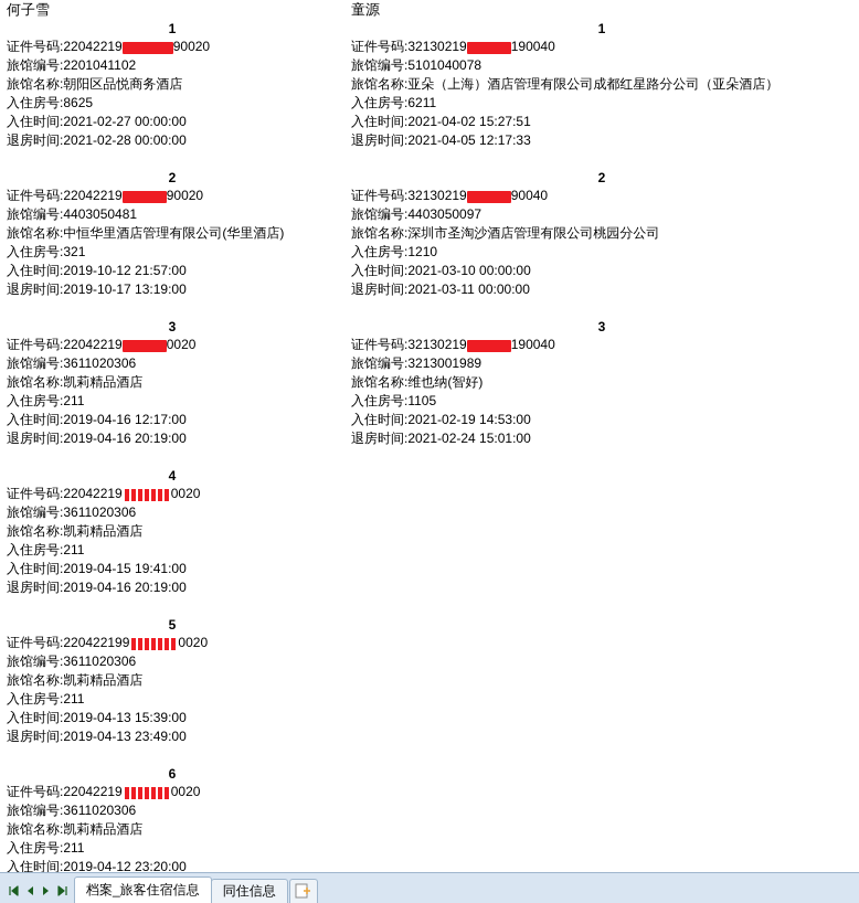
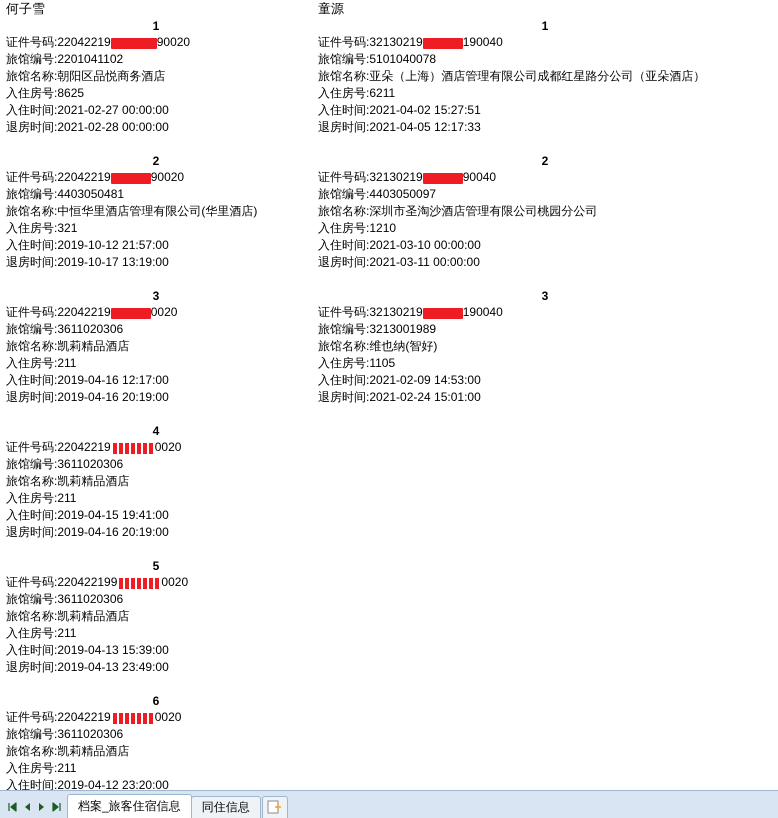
  何子雪
  1
  证件号码:22042219 90020
  旅馆编号:2201041102
  旅馆名称:朝阳区品悦商务酒店
  入住房号:8625
  入住时间:2021-02-27 00:00:00
  退房时间:2021-02-28 00:00:00
  2
  证件号码:22042219 90020
  旅馆编号:4403050481
  旅馆名称:中恒华里酒店管理有限公司(华里酒店)
  入住房号:321
  入住时间:2019-10-12 21:57:00
  退房时间:2019-10-17 13:19:00
  3
  证件号码:22042219 0020
  旅馆编号:3611020306
  旅馆名称:凯莉精品酒店
  入住房号:211
  入住时间:2019-04-16 12:17:00
  退房时间:2019-04-16 20:19:00
  4
  证件号码:22042219 0020
  旅馆编号:3611020306
  旅馆名称:凯莉精品酒店
  入住房号:211
  入住时间:2019-04-15 19:41:00
  退房时间:2019-04-16 20:19:00
  5
  证件号码:220422199 0020
  旅馆编号:3611020306
  旅馆名称:凯莉精品酒店
  入住房号:211
  入住时间:2019-04-13 15:39:00
  退房时间:2019-04-13 23:49:00
  6
  证件号码:22042219 0020
  旅馆编号:3611020306
  旅馆名称:凯莉精品酒店
  入住房号:211
  入住时间:2019-04-12 23:20:00
  童源
  1
  证件号码:32130219 190040
  旅馆编号:5101040078
  旅馆名称:亚朵（上海）酒店管理有限公司成都红星路分公司（亚朵酒店）
  入住房号:6211
  入住时间:2021-04-02 15:27:51
  退房时间:2021-04-05 12:17:33
  2
  证件号码:32130219 90040
  旅馆编号:4403050097
  旅馆名称:深圳市圣淘沙酒店管理有限公司桃园分公司
  入住房号:1210
  入住时间:2021-03-10 00:00:00
  退房时间:2021-03-11 00:00:00
  3
  证件号码:32130219 190040
  旅馆编号:3213001989
  旅馆名称:维也纳(智好)
  入住房号:1105
- 入住时间:2021-02-19 14:53:00
+ 入住时间:2021-02-09 14:53:00
  退房时间:2021-02-24 15:01:00
  档案_旅客住宿信息
  同住信息
